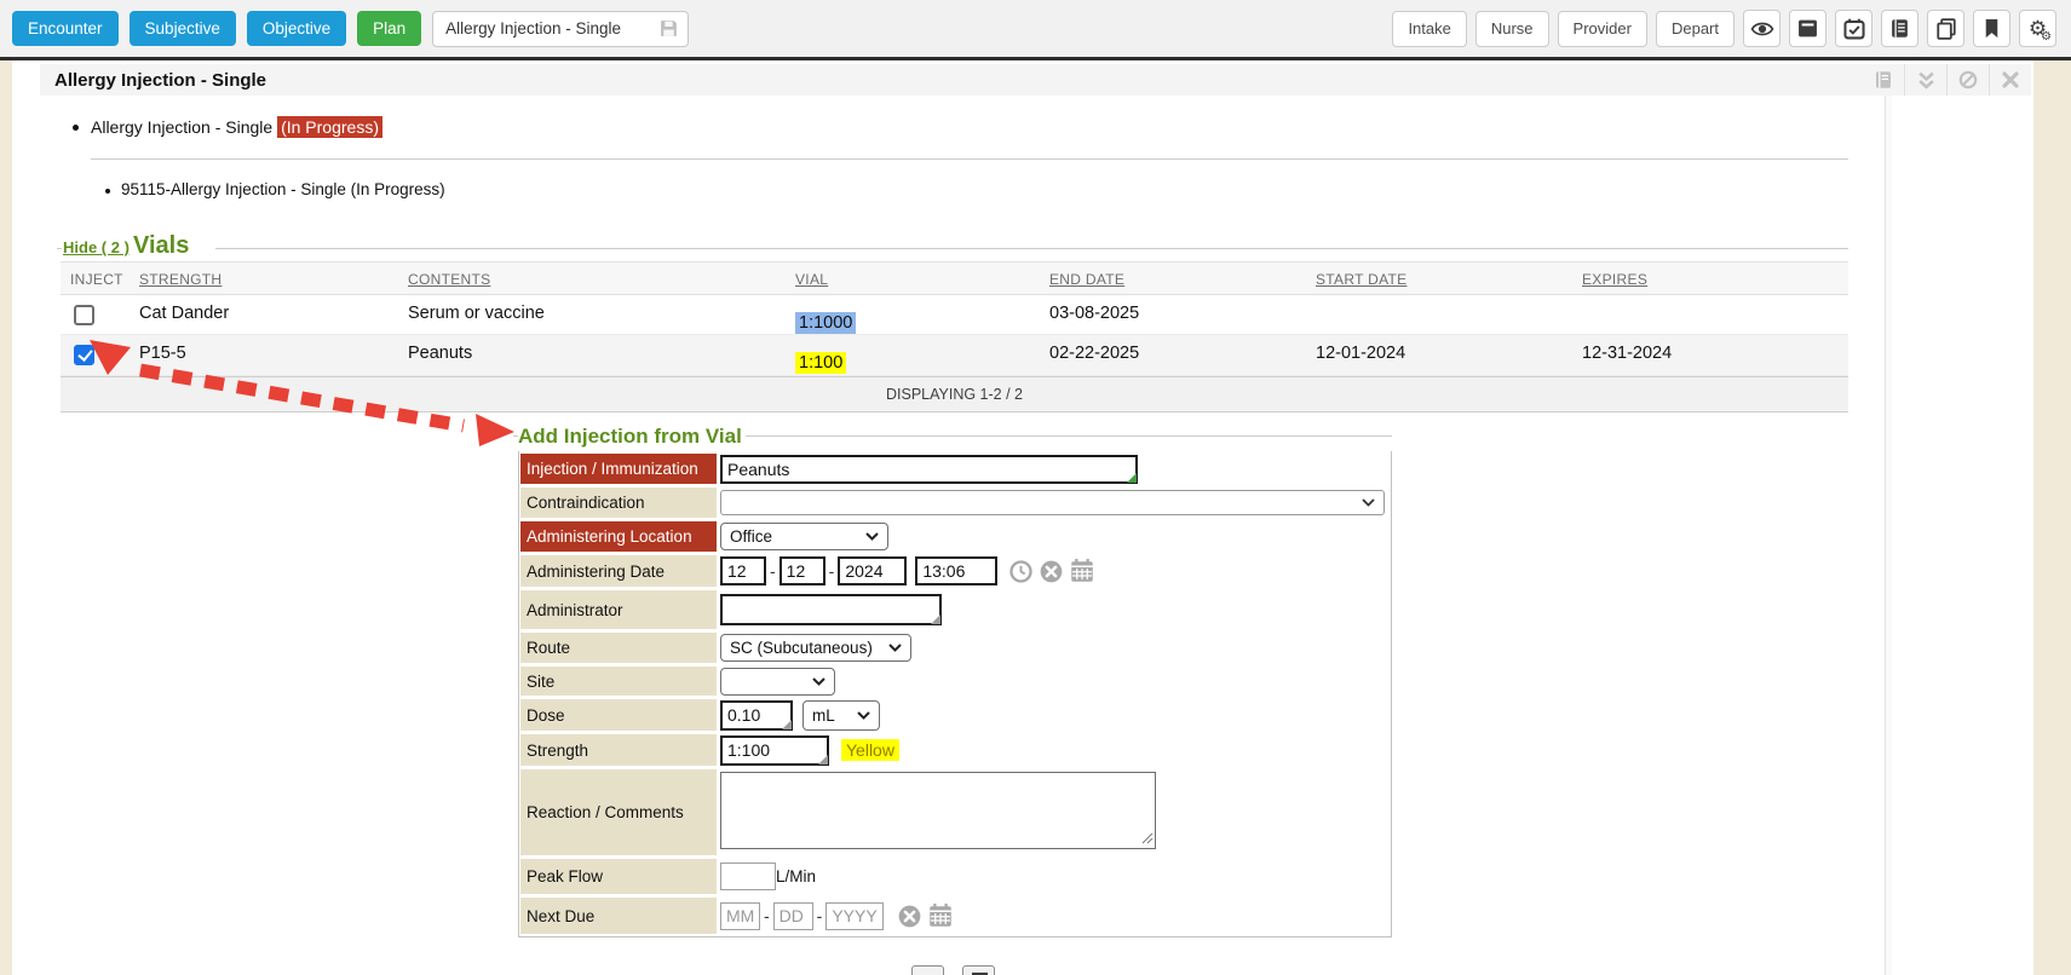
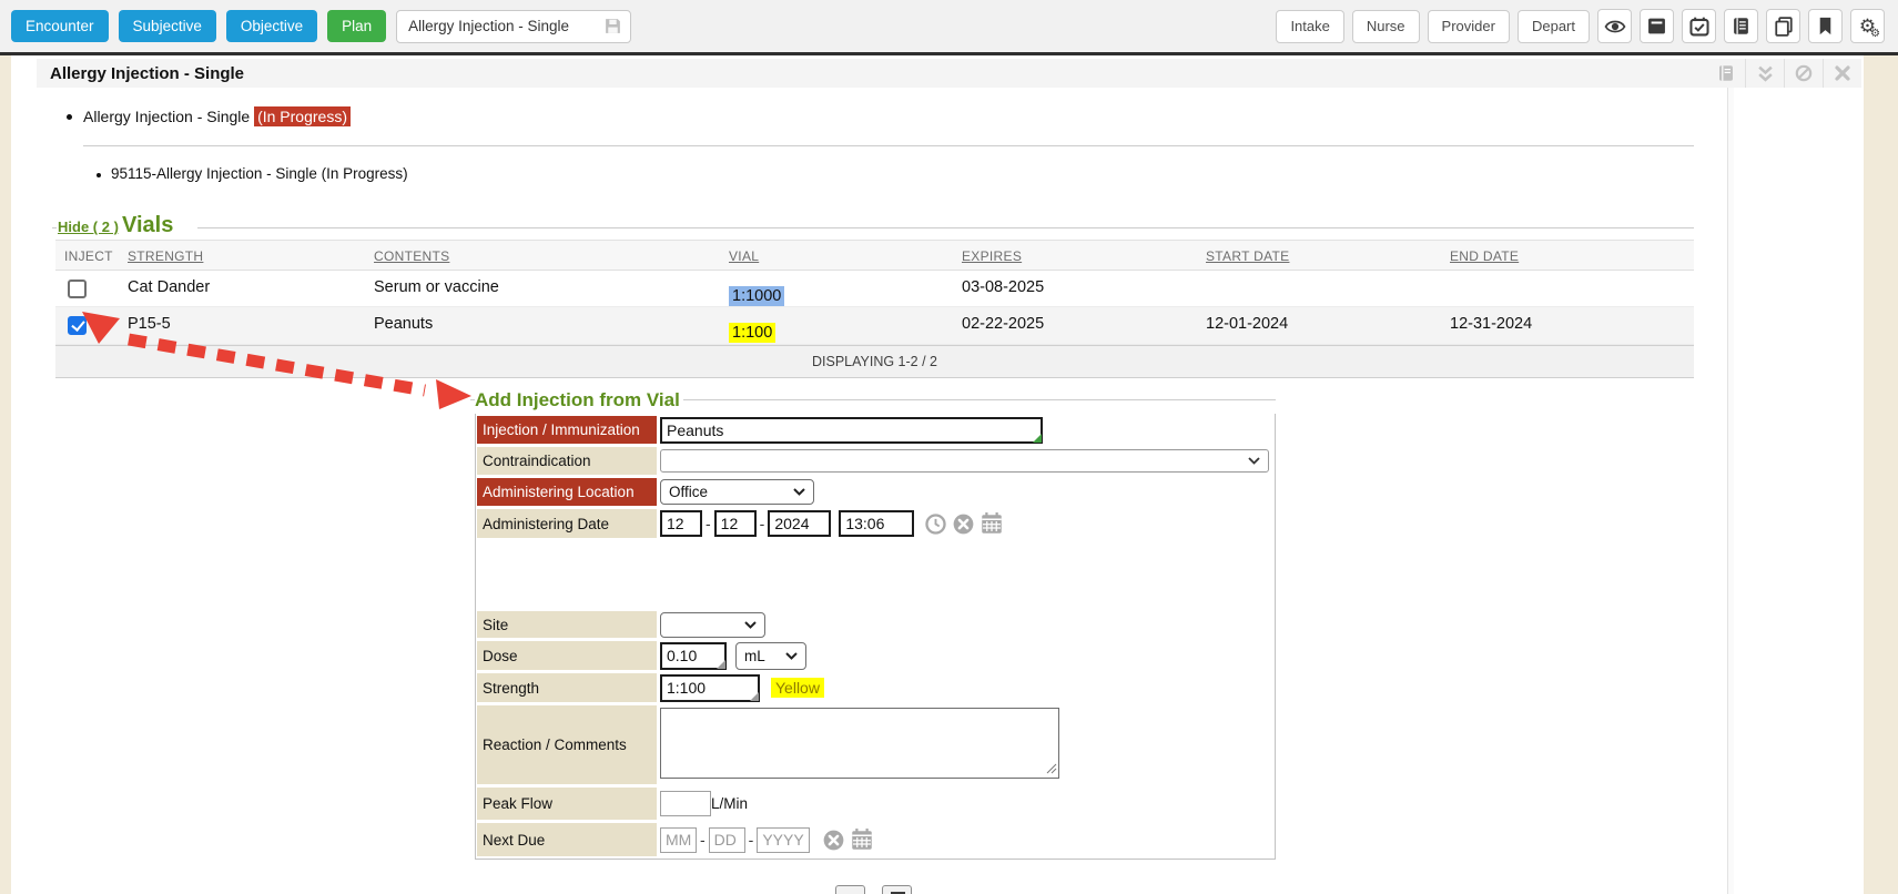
  Encounter
  Subjective
  Objective
  Plan
  Allergy Injection - Single
  Intake
  Nurse
  Provider
  Depart
  ⚙
  ⚙
  Allergy Injection - Single
  Allergy Injection - Single (In Progress)
  95115-Allergy Injection - Single (In Progress)
  Hide ( 2 )
  Vials
  INJECT
  STRENGTH
  CONTENTS
  VIAL
- END DATE
+ EXPIRES
  START DATE
- EXPIRES
+ END DATE
  Cat Dander
  Serum or vaccine
  1:1000
  03-08-2025
  P15-5
  Peanuts
  1:100
  02-22-2025
  12-01-2024
  12-31-2024
  DISPLAYING 1-2 / 2
  Add Injection from Vial
  Injection / Immunization
  Peanuts
  Contraindication
  Administering Location
  Office
  Administering Date
  12
  -
  12
  -
  2024
  13:06
- Administrator
- Route
- SC (Subcutaneous)
  Site
  Dose
  0.10
  mL
  Strength
  1:100
  Yellow
  Reaction / Comments
  Peak Flow
  L/Min
  Next Due
  MM
  -
  DD
  -
  YYYY
